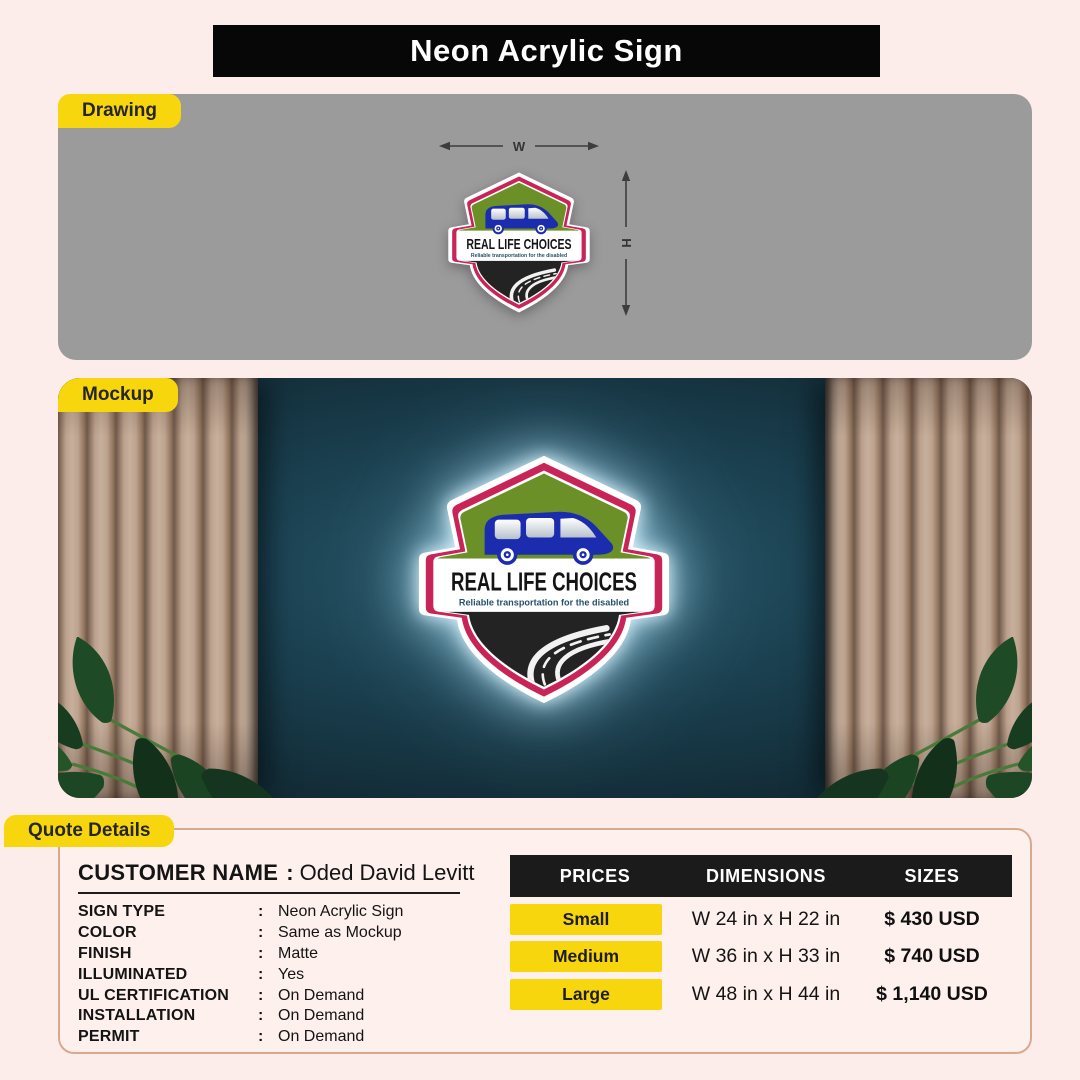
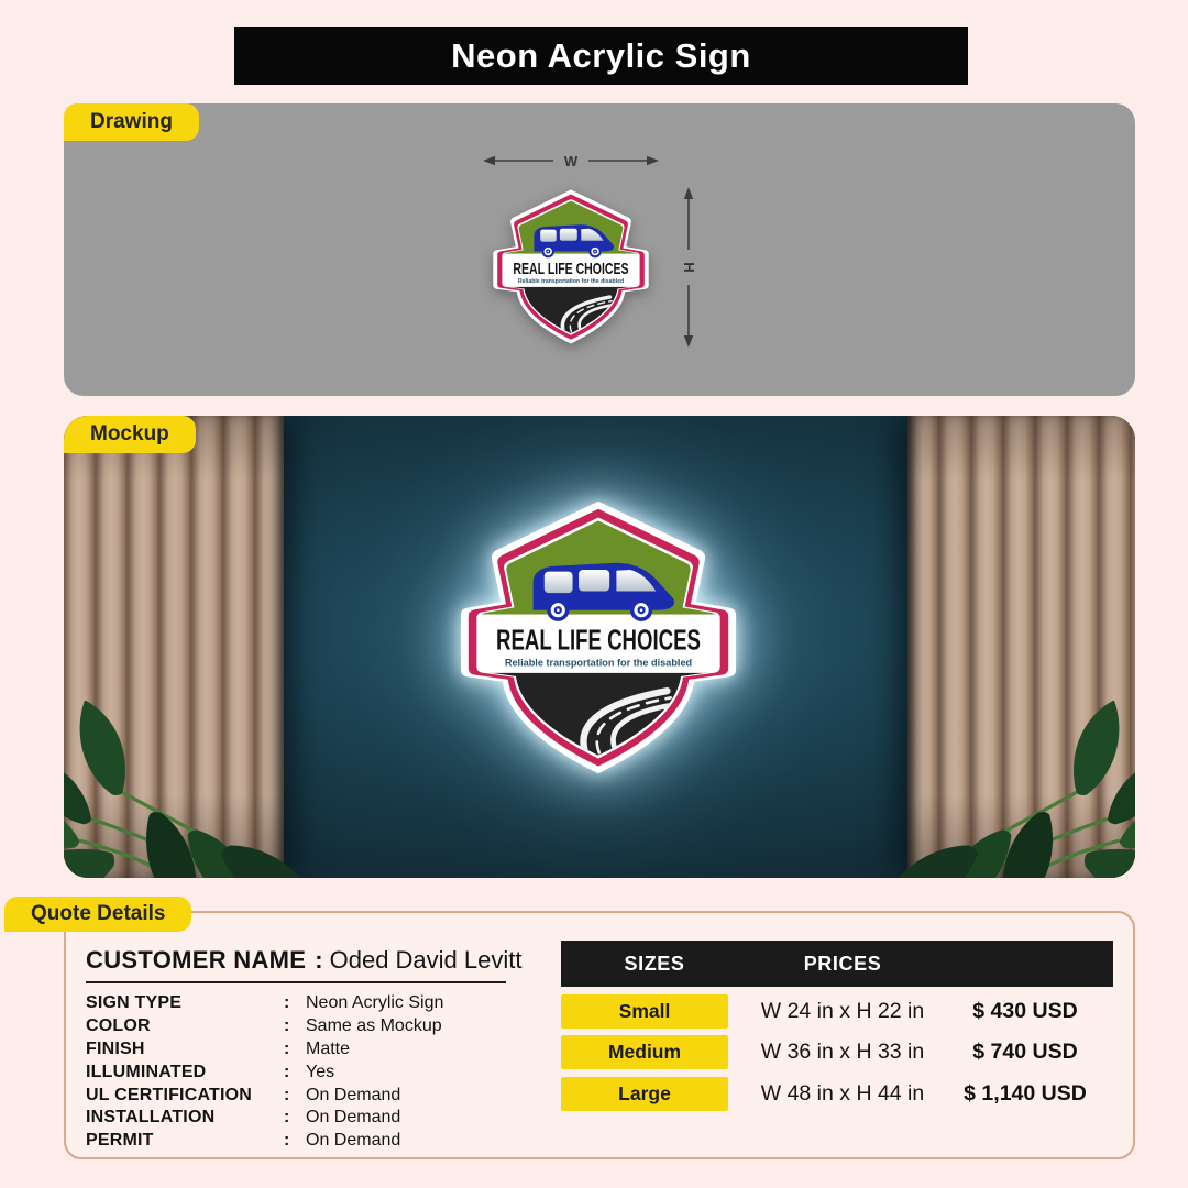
  Neon Acrylic Sign
  Drawing
  W
  REAL LIFE CHOICES
  REAL LIFE CHOICES
  Reliable transportation for the disabled
  Mockup
  Quote Details
  CUSTOMER NAME : Oded David Levitt
  SIGN TYPE
  :
  Neon Acrylic Sign
  COLOR
  :
  Same as Mockup
  FINISH
  :
  Matte
  ILLUMINATED
  :
  Yes
  UL CERTIFICATION
  :
  On Demand
  INSTALLATION
  :
  On Demand
  PERMIT
  :
  On Demand
- PRICES
+ SIZES
- DIMENSIONS
- SIZES
+ PRICES
  Small
  W 24 in x H 22 in
  $ 430 USD
  Medium
  W 36 in x H 33 in
  $ 740 USD
  Large
  W 48 in x H 44 in
  $ 1,140 USD
